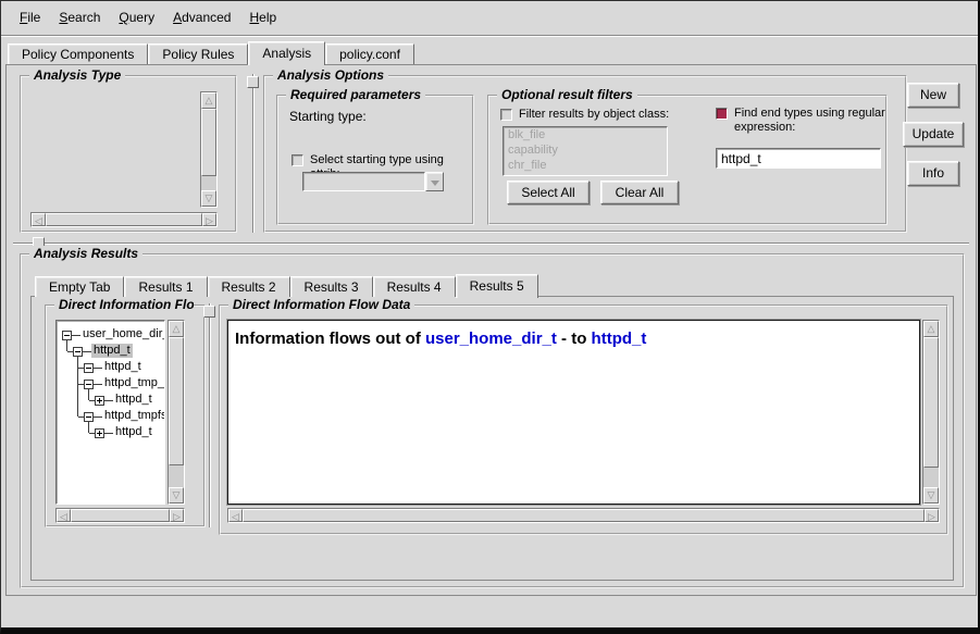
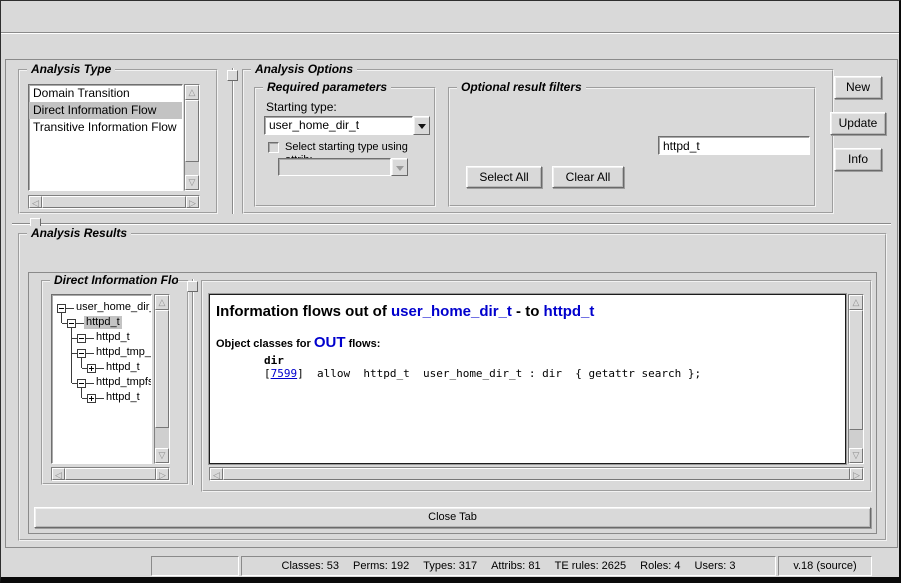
- File Search Query Advanced Help
- Policy Components
- Policy Rules
- Analysis
- policy.conf
  Analysis Type
+ Domain Transition
+ Direct Information Flow
+ Transitive Information Flow
  △
  ▽
  ◁
  ▷
  Analysis Options
  Required parameters
  Starting type:
+ user_home_dir_t
  Select starting type using
  Optional result filters
- Filter results by object class:
- blk_file
- capability
- chr_file
  Select All
  Clear All
- Find end types using regular
- expression:
  httpd_t
  New
  Update
  Info
  Analysis Results
- Empty Tab
- Results 1
- Results 2
- Results 3
- Results 4
- Results 5
  Direct Information Flo
  user_home_dir
  httpd_t
  httpd_t
  httpd_tmp_
  httpd_t
  httpd_tmpfs
  httpd_t
  △
  ▽
  ◁
  ▷
- Direct Information Flow Data
  Information flows out of user_home_dir_t - to httpd_t
+ Object classes for OUT flows:
+ dir
+ [7599] allow httpd_t user_home_dir_t : dir { getattr search };
  △
  ▽
  ◁
  ▷
+ Close Tab
+ Classes: 53 Perms: 192 Types: 317 Attribs: 81 TE rules: 2625 Roles: 4 Users: 3
+ v.18 (source)
